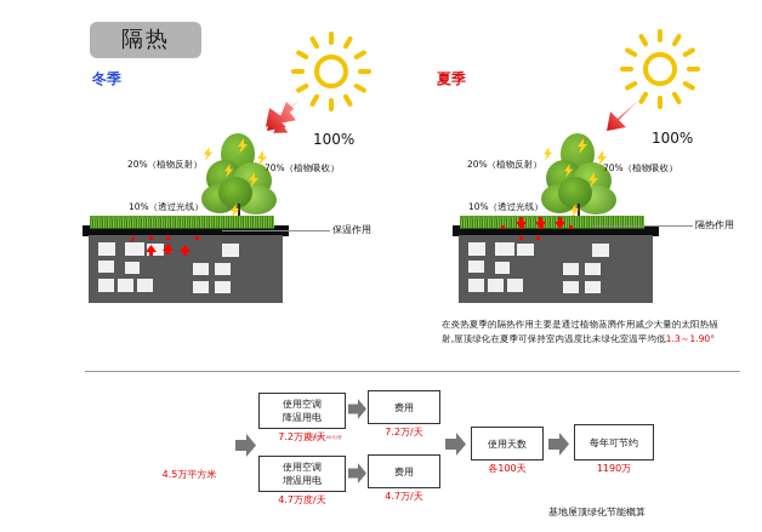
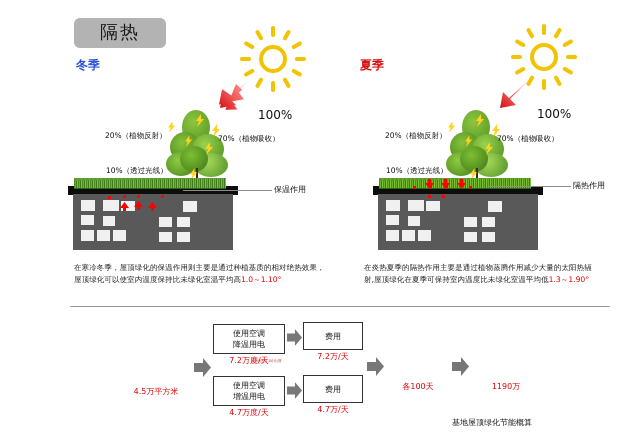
  隔热
  冬季
  夏季
  100%
  20%（植物反射）
  70%（植物吸收）
  10%（透过光线）
  保温作用
  100%
  20%（植物反射）
  70%（植物吸收）
  10%（透过光线）
  隔热作用
+ 在寒冷冬季，屋顶绿化的保温作用则主要是通过种植基质的相对绝热效果，
+ 屋顶绿化可以使室内温度保持比未绿化室温平均高1.0～1.10°
  在炎热夏季的隔热作用主要是通过植物蒸腾作用减少大量的太阳热辐
  射,屋顶绿化在夏季可保持室内温度比未绿化室温平均低1.3～1.90°
  4.5万平方米
  使用空调
  降温用电
  7.2万度/天
  费用
  7.2万/天
  使用空调
  增温用电
  4.7万度/天
  费用
  4.7万/天
- 使用天数
  各100天
- 每年可节约
  1190万
  基地屋顶绿化节能概算
